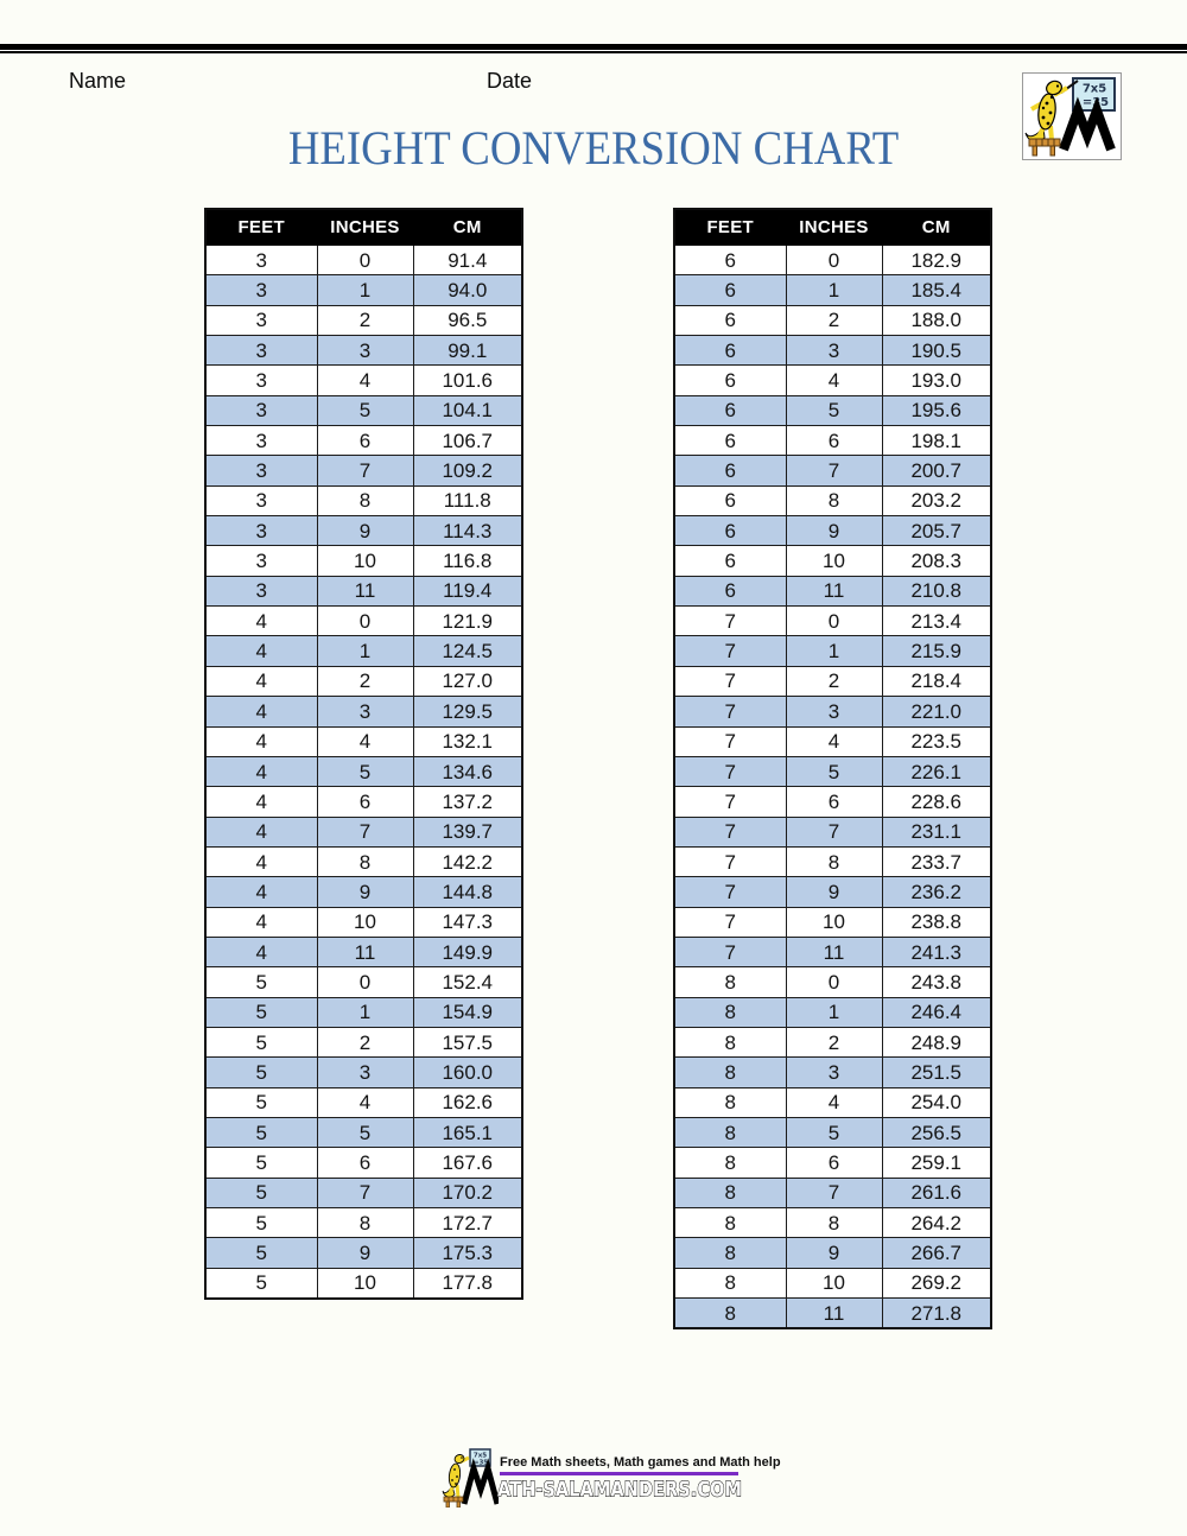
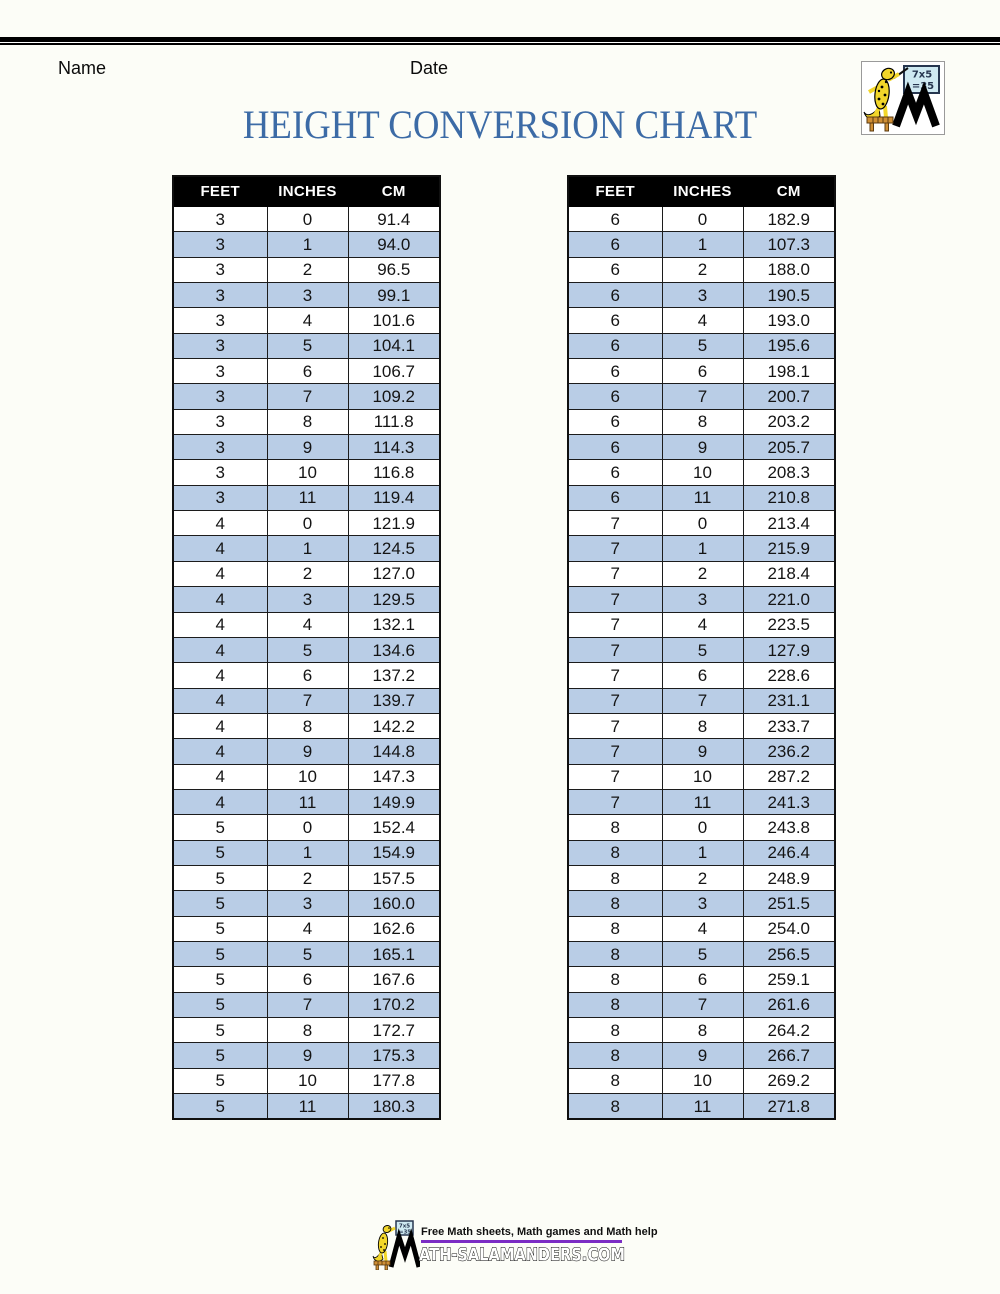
  Name
  Date
  7x5
  HEIGHT CONVERSION CHART
  FEET	INCHES	CM
  3	0	91.4
  3	1	94.0
  3	2	96.5
  3	3	99.1
  3	4	101.6
  3	5	104.1
  3	6	106.7
  3	7	109.2
  3	8	111.8
  3	9	114.3
  3	10	116.8
  3	11	119.4
  4	0	121.9
  4	1	124.5
  4	2	127.0
  4	3	129.5
  4	4	132.1
  4	5	134.6
  4	6	137.2
  4	7	139.7
  4	8	142.2
  4	9	144.8
  4	10	147.3
  4	11	149.9
  5	0	152.4
  5	1	154.9
  5	2	157.5
  5	3	160.0
  5	4	162.6
  5	5	165.1
  5	6	167.6
  5	7	170.2
  5	8	172.7
  5	9	175.3
  5	10	177.8
+ 5	11	180.3
  FEET	INCHES	CM
  6	0	182.9
- 6	1	185.4
+ 6	1	107.3
  6	2	188.0
  6	3	190.5
  6	4	193.0
  6	5	195.6
  6	6	198.1
  6	7	200.7
  6	8	203.2
  6	9	205.7
  6	10	208.3
  6	11	210.8
  7	0	213.4
  7	1	215.9
  7	2	218.4
  7	3	221.0
  7	4	223.5
- 7	5	226.1
+ 7	5	127.9
  7	6	228.6
  7	7	231.1
  7	8	233.7
  7	9	236.2
- 7	10	238.8
+ 7	10	287.2
  7	11	241.3
  8	0	243.8
  8	1	246.4
  8	2	248.9
  8	3	251.5
  8	4	254.0
  8	5	256.5
  8	6	259.1
  8	7	261.6
  8	8	264.2
  8	9	266.7
  8	10	269.2
  8	11	271.8
  Free Math sheets, Math games and Math help
  ATH-SALAMANDERS.COM
